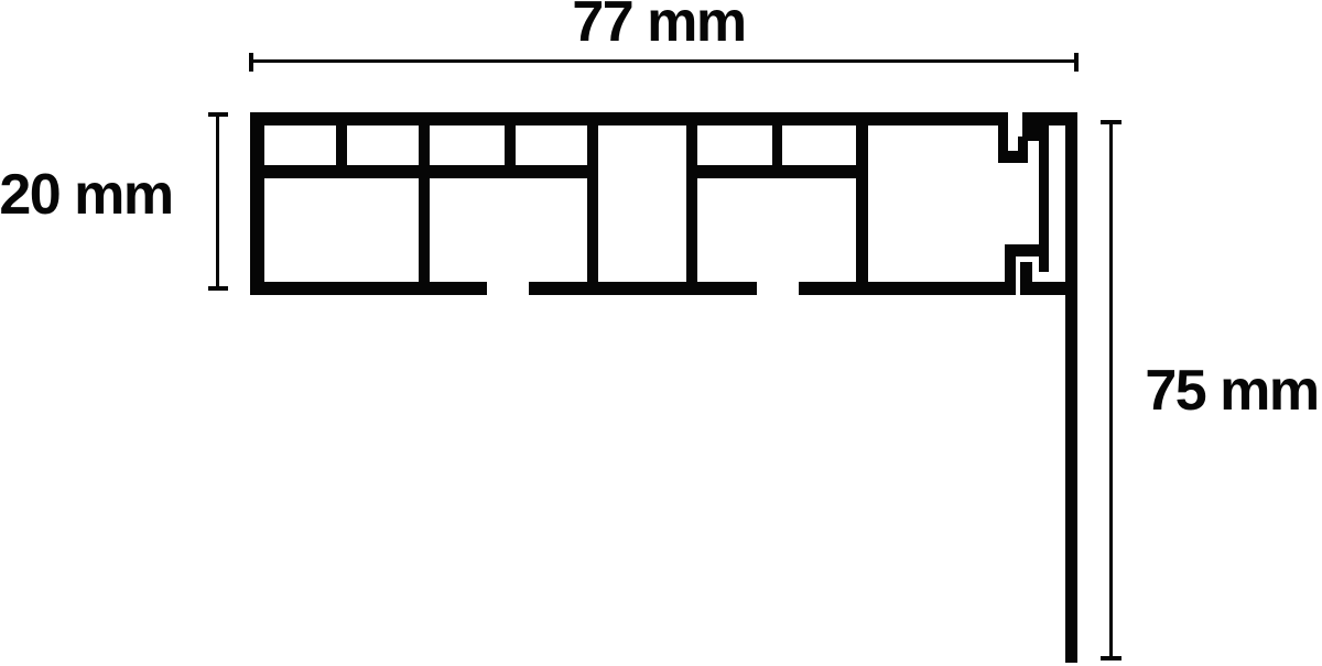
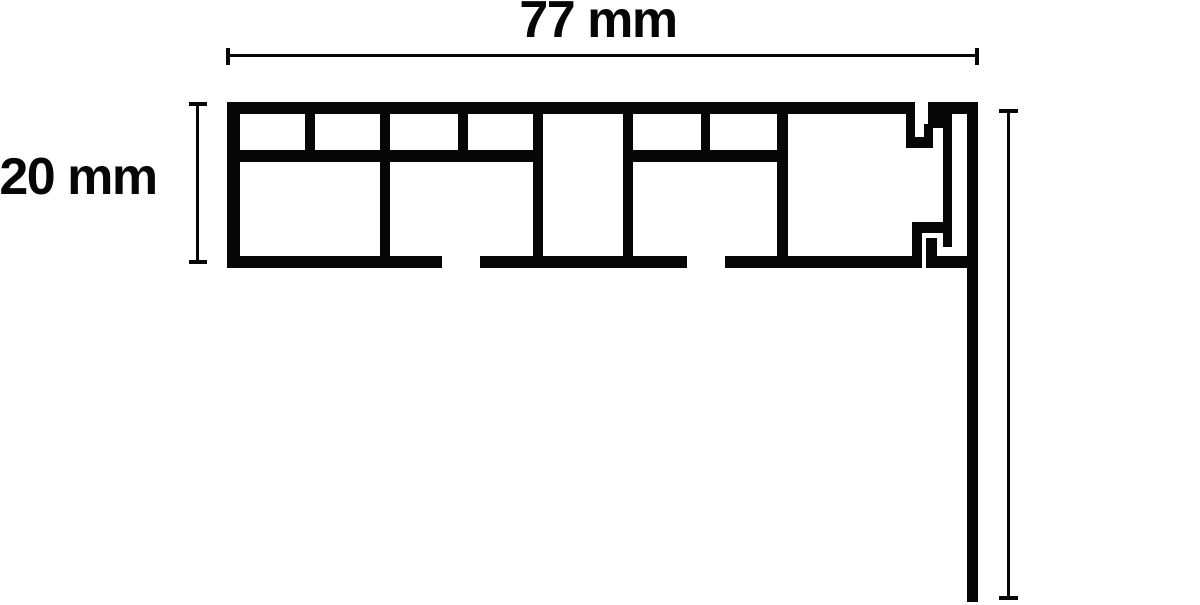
  77 mm
  20 mm
- 75 mm
